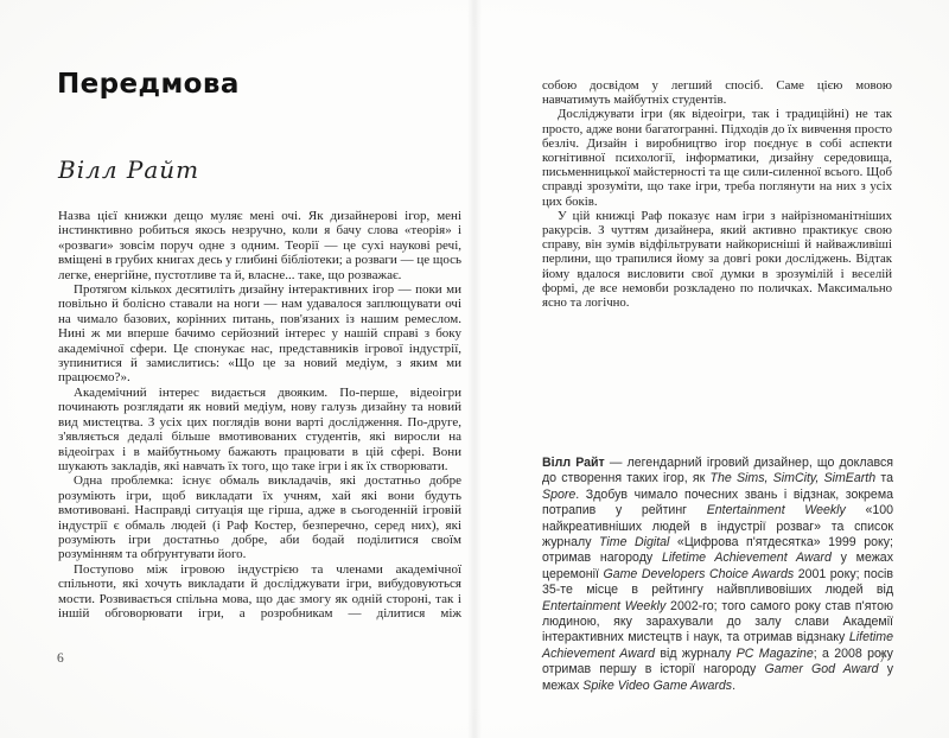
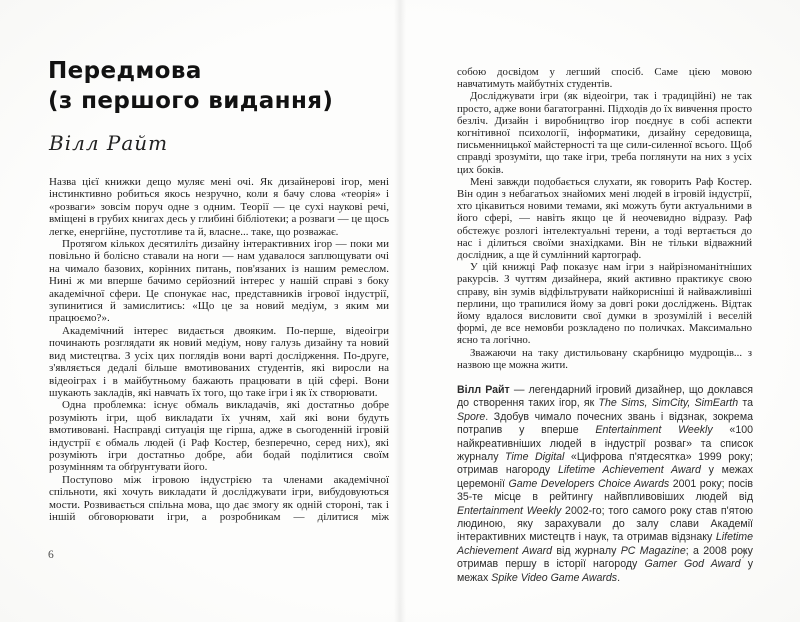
  Передмова
+ (з першого видання)
  Вілл Райт
  Назва цієї книжки дещо муляє мені очі. Як дизайнерові ігор, мені інстинктивно робиться якось незручно, коли я бачу слова «теорія» і «розваги» зовсім поруч одне з одним. Теорії — це сухі наукові речі, вміщені в грубих книгах десь у глибині бібліотеки; а розваги — це щось легке, енергійне, пустотливе та й, власне... таке, що розважає.
  Протягом кількох десятиліть дизайну інтерактивних ігор — поки ми повільно й болісно ставали на ноги — нам удавалося заплющувати очі на чимало базових, корінних питань, пов'язаних із нашим ремеслом. Нині ж ми вперше бачимо серйозний інтерес у нашій справі з боку академічної сфери. Це спонукає нас, представників ігрової індустрії, зупинитися й замислитись: «Що це за новий медіум, з яким ми працюємо?».
  Академічний інтерес видається двояким. По-перше, відеоігри починають розглядати як новий медіум, нову галузь дизайну та новий вид мистецтва. З усіх цих поглядів вони варті дослідження. По-друге, з'являється дедалі більше вмотивованих студентів, які виросли на відеоіграх і в майбутньому бажають працювати в цій сфері. Вони шукають закладів, які навчать їх того, що таке ігри і як їх створювати.
  Одна проблемка: існує обмаль викладачів, які достатньо добре розуміють ігри, щоб викладати їх учням, хай які вони будуть вмотивовані. Насправді ситуація ще гірша, адже в сьогоденній ігровій індустрії є обмаль людей (і Раф Костер, безперечно, серед них), які розуміють ігри достатньо добре, аби бодай поділитися своїм розумінням та обґрунтувати його.
  Поступово між ігровою індустрією та членами академічної спільноти, які хочуть викладати й досліджувати ігри, вибудовуються мости. Розвивається спільна мова, що дає змогу як одній стороні, так і іншій обговорювати ігри, а розробникам — ділитися між
  6
  собою досвідом у легший спосіб. Саме цією мовою навчатимуть майбутніх студентів.
  Досліджувати ігри (як відеоігри, так і традиційні) не так просто, адже вони багатогранні. Підходів до їх вивчення просто безліч. Дизайн і виробництво ігор поєднує в собі аспекти когнітивної психології, інформатики, дизайну середовища, письменницької майстерності та ще сили-силенної всього. Щоб справді зрозуміти, що таке ігри, треба поглянути на них з усіх цих боків.
+ Мені завжди подобається слухати, як говорить Раф Костер. Він один з небагатьох знайомих мені людей в ігровій індустрії, хто цікавиться новими темами, які можуть бути актуальними в його сфері, — навіть якщо це й неочевидно відразу. Раф обстежує розлогі інтелектуальні терени, а тоді вертається до нас і ділиться своїми знахідками. Він не тільки відважний дослідник, а ще й сумлінний картограф.
  У цій книжці Раф показує нам ігри з найрізноманітніших ракурсів. З чуттям дизайнера, який активно практикує свою справу, він зумів відфільтрувати найкорисніші й найважливіші перлини, що трапилися йому за довгі роки досліджень. Відтак йому вдалося висловити свої думки в зрозумілій і веселій формі, де все немовби розкладено по поличках. Максимально ясно та логічно.
+ Зважаючи на таку дистильовану скарбницю мудрощів... з назвою ще можна жити.
- Вілл Райт — легендарний ігровий дизайнер, що доклався до створення таких ігор, як The Sims, SimCity, SimEarth та Spore. Здобув чимало почесних звань і відзнак, зокрема потрапив у рейтинг Entertainment Weekly «100 найкреативніших людей в індустрії розваг» та список журналу Time Digital «Цифрова п'ятдесятка» 1999 року; отримав нагороду Lifetime Achievement Award у межах церемонії Game Developers Choice Awards 2001 року; посів 35-те місце в рейтингу найвпливовіших людей від Entertainment Weekly 2002-го; того самого року став п'ятою людиною, яку зарахували до залу слави Академії інтерактивних мистецтв і наук, та отримав відзнаку Lifetime Achievement Award від журналу PC Magazine; а 2008 року отримав першу в історії нагороду Gamer God Award у межах Spike Video Game Awards.
+ Вілл Райт — легендарний ігровий дизайнер, що доклався до створення таких ігор, як The Sims, SimCity, SimEarth та Spore. Здобув чимало почесних звань і відзнак, зокрема потрапив у вперше Entertainment Weekly «100 найкреативніших людей в індустрії розваг» та список журналу Time Digital «Цифрова п'ятдесятка» 1999 року; отримав нагороду Lifetime Achievement Award у межах церемонії Game Developers Choice Awards 2001 року; посів 35-те місце в рейтингу найвпливовіших людей від Entertainment Weekly 2002-го; того самого року став п'ятою людиною, яку зарахували до залу слави Академії інтерактивних мистецтв і наук, та отримав відзнаку Lifetime Achievement Award від журналу PC Magazine; а 2008 року отримав першу в історії нагороду Gamer God Award у межах Spike Video Game Awards.
  7
